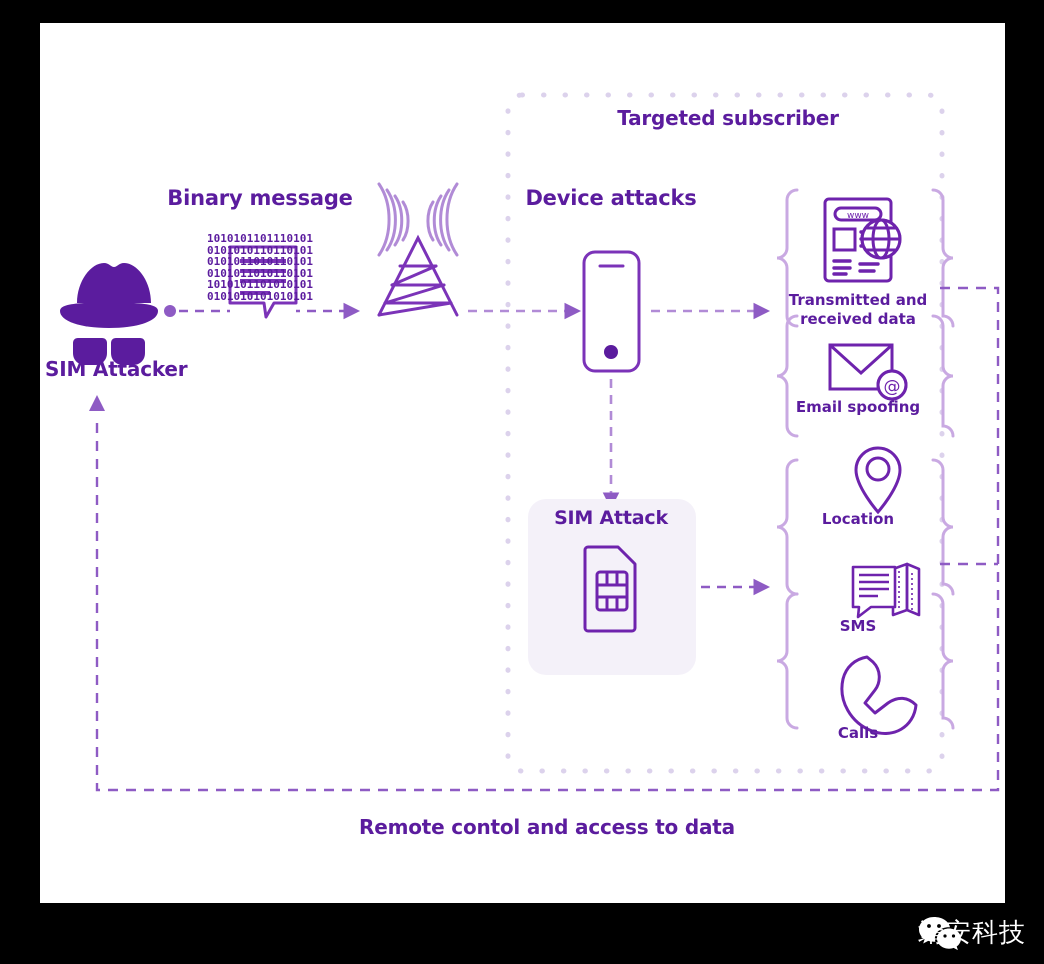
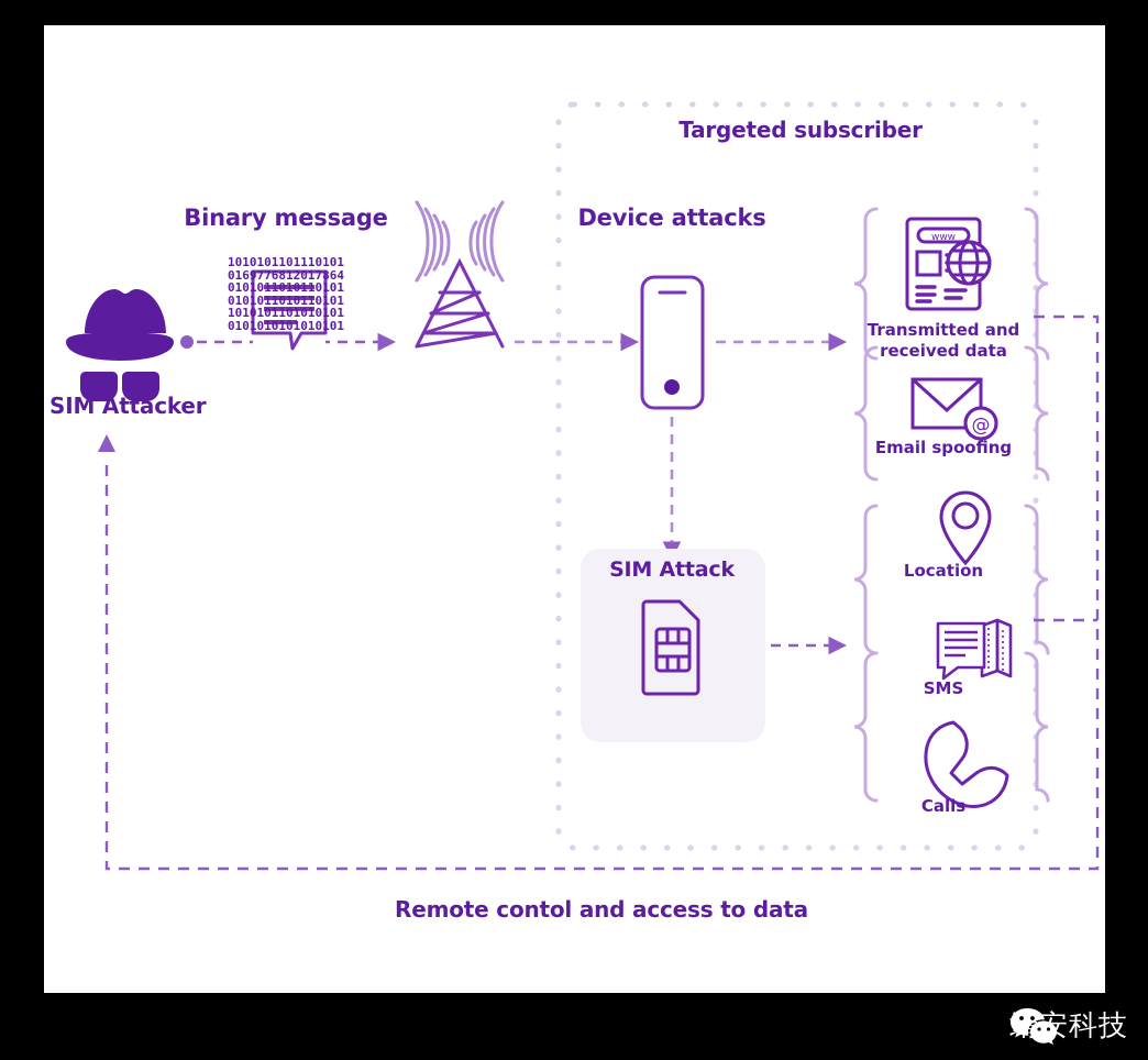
  www
  @
  Targeted subscriber
  Binary message
  Device attacks
  SIM Attacker
  SIM Attack
  Remote contol and access to data
  1010101101110101
- 0101010110110101
+ 0169776812017864
  0101011010110101
  0101011010110101
  1010101101010101
  0101010101010101
  Transmitted and
  received data
  Email spoofing
  Location
  SMS
  Calls
